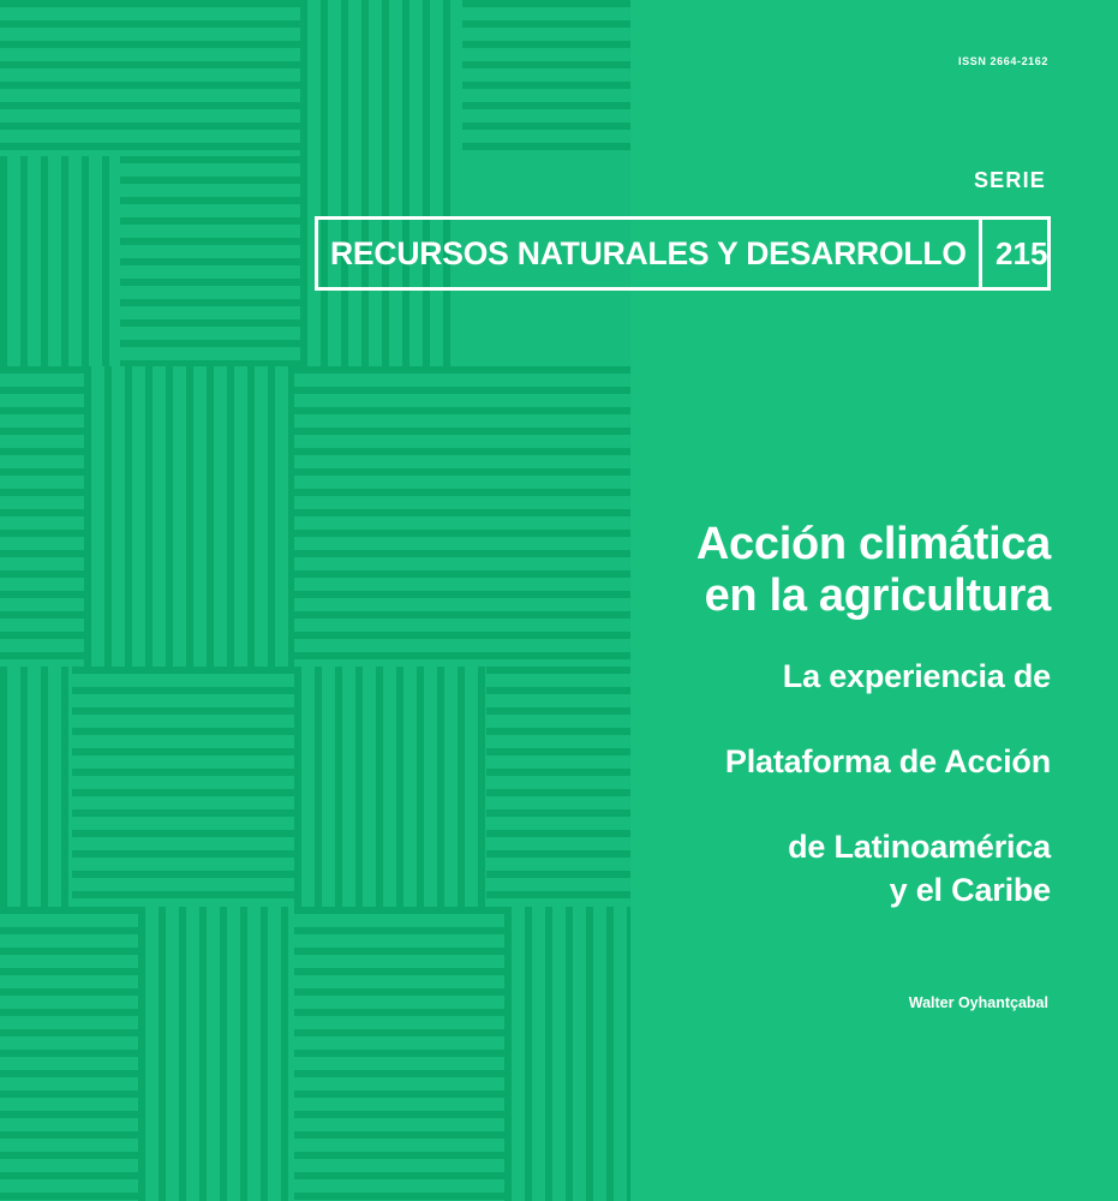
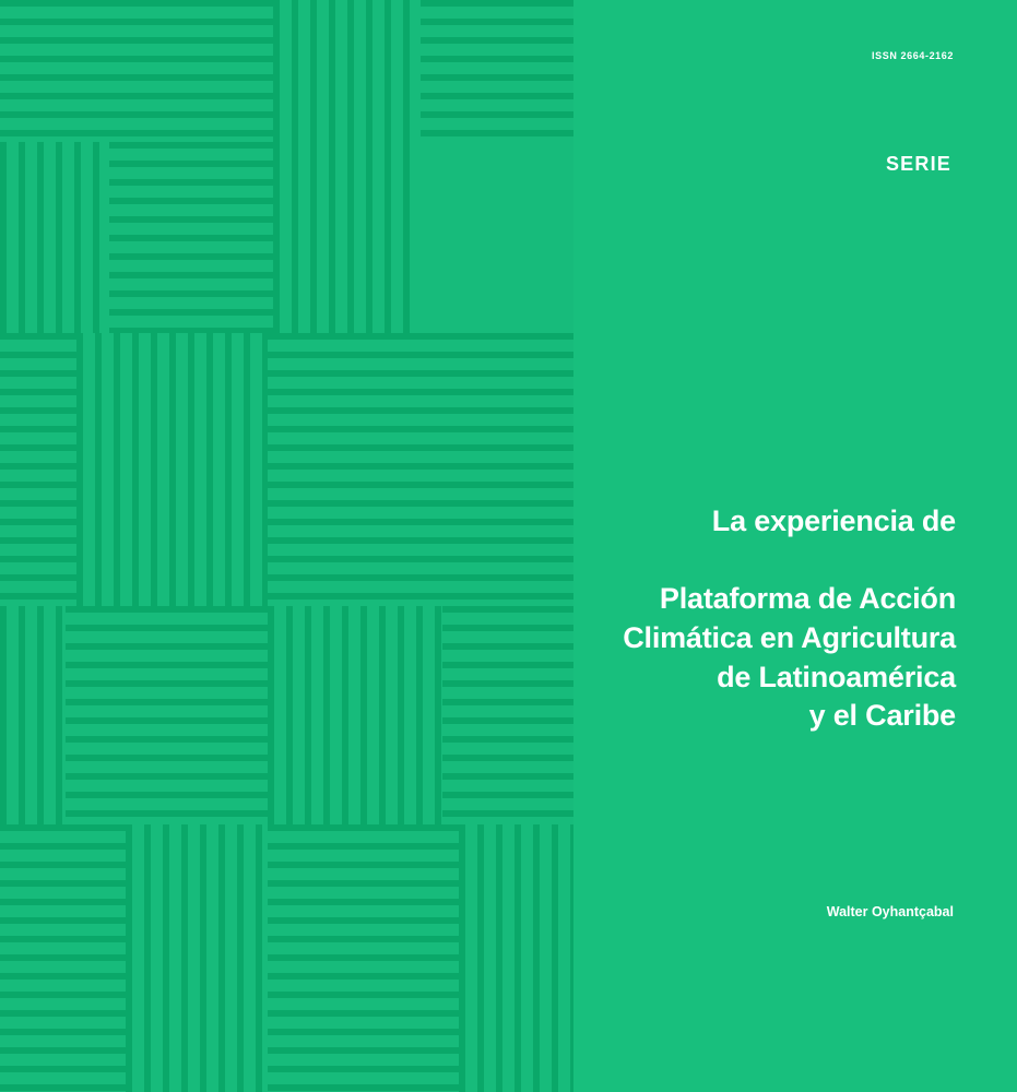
  ISSN 2664-2162
  SERIE
- RECURSOS NATURALES Y DESARROLLO
- 215
- Acción climática
- en la agricultura
  La experiencia de
  Plataforma de Acción
+ Climática en Agricultura
  de Latinoamérica
  y el Caribe
  Walter Oyhantçabal
